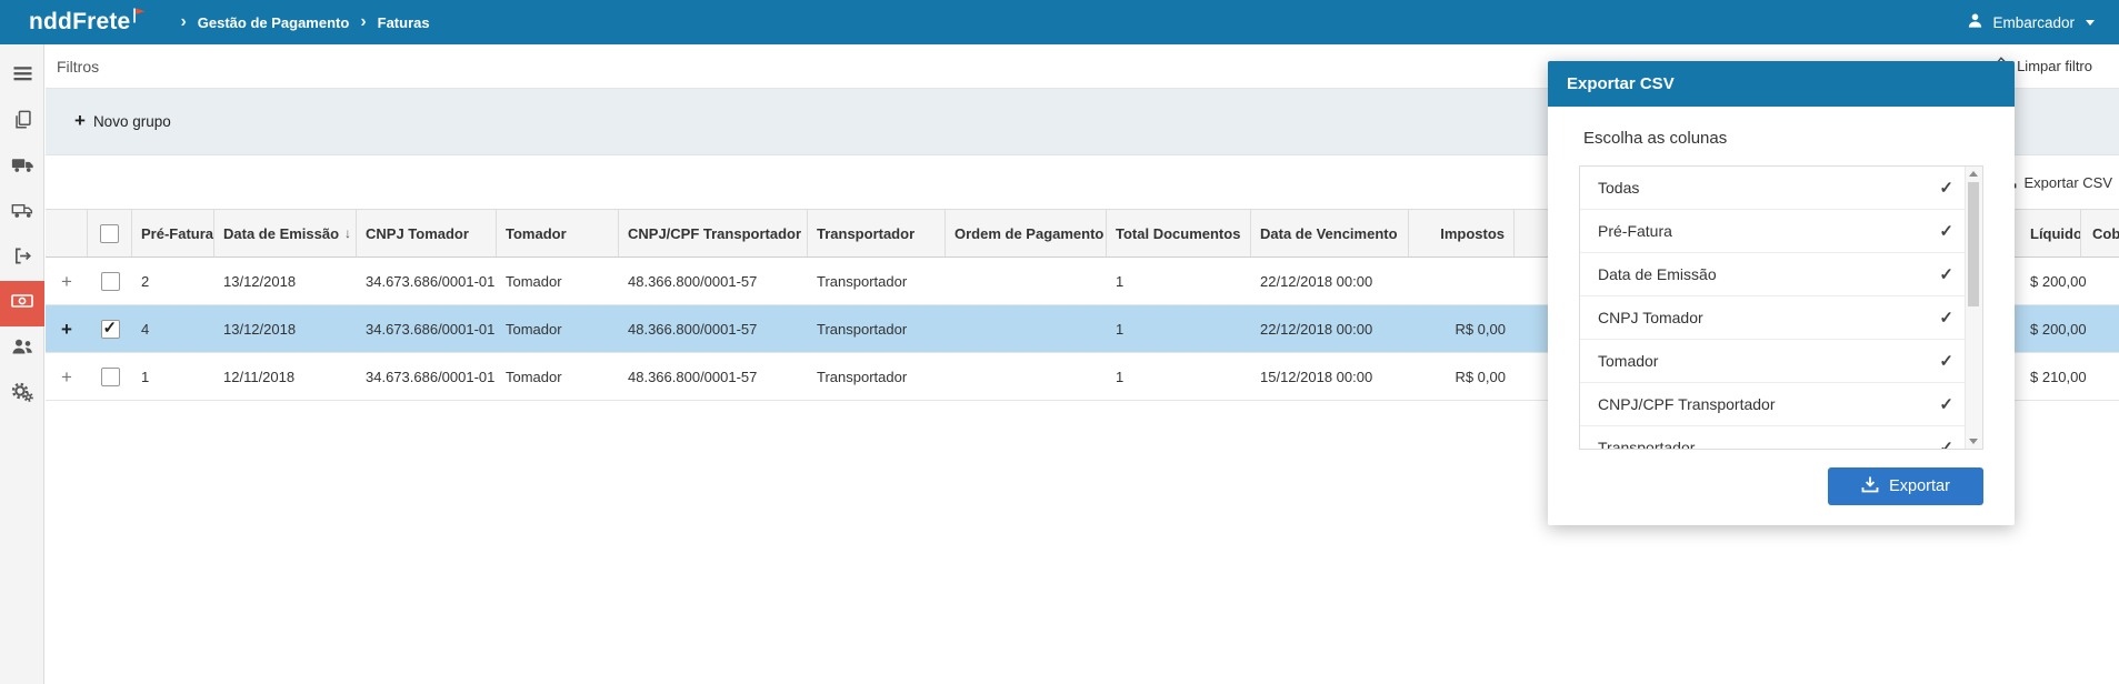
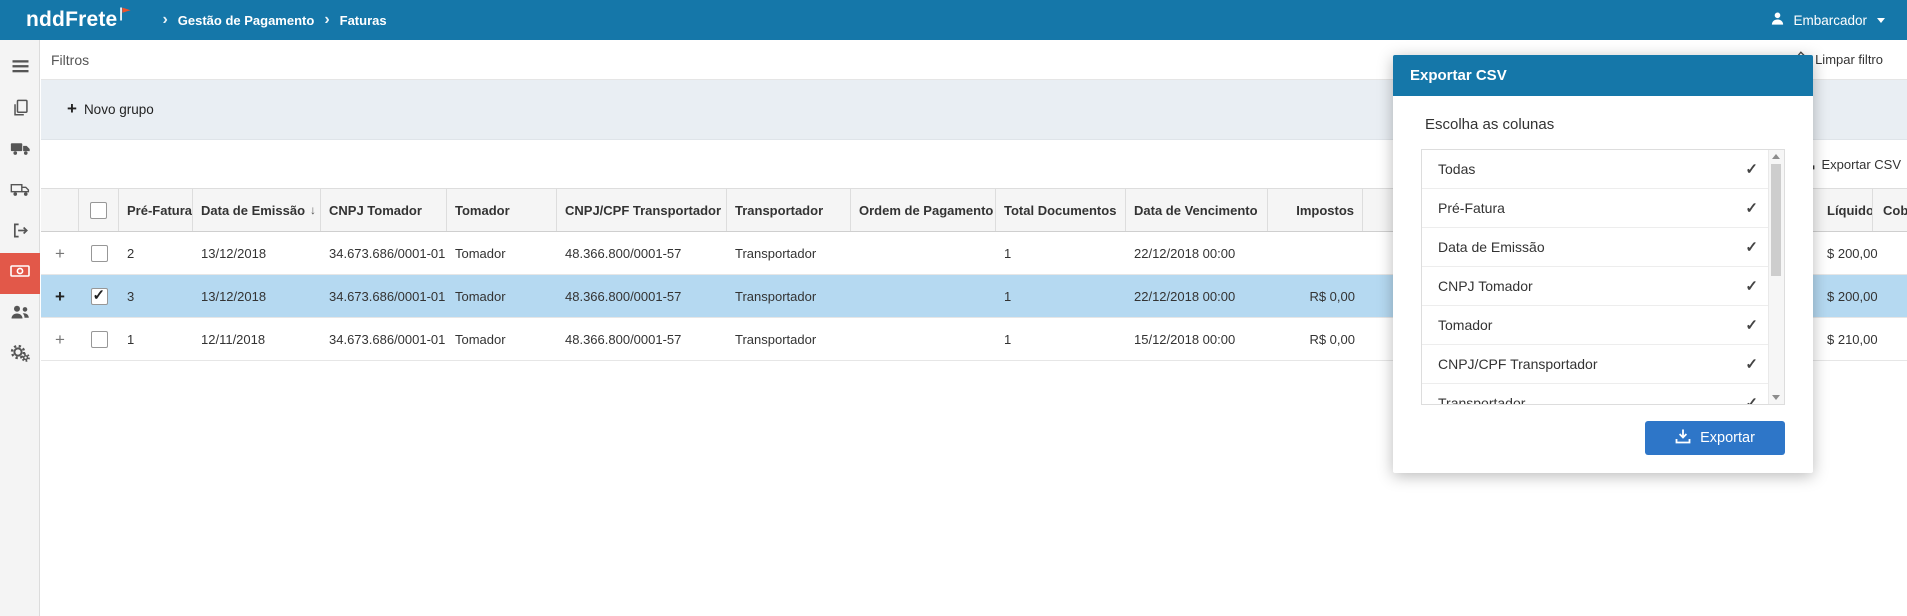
  nddFrete
  Gestão de Pagamento
  Faturas
  Embarcador
  Filtros
  Limpar filtro
  Novo grupo
  Exportar CSV
  Pré-Fatura
  Data de Emissão
  ↓
  CNPJ Tomador
  Tomador
  CNPJ/CPF Transportador
  Transportador
  Ordem de Pagamento
  Total Documentos
  Data de Vencimento
  Impostos
  Líquido
  2
  13/12/2018
  34.673.686/0001-01
  Tomador
  48.366.800/0001-57
  Transportador
  1
  22/12/2018 00:00
  $ 200,0
- 4
+ 3
  13/12/2018
  34.673.686/0001-01
  Tomador
  48.366.800/0001-57
  Transportador
  1
  22/12/2018 00:00
  R$ 0,00
  $ 200,0
  1
  12/11/2018
  34.673.686/0001-01
  Tomador
  48.366.800/0001-57
  Transportador
  1
  15/12/2018 00:00
  R$ 0,00
  $ 210,0
  Exportar CSV
  Escolha as colunas
  Todas
  Pré-Fatura
  Data de Emissão
  CNPJ Tomador
  Tomador
  CNPJ/CPF Transportador
  Transportador
  Exportar
